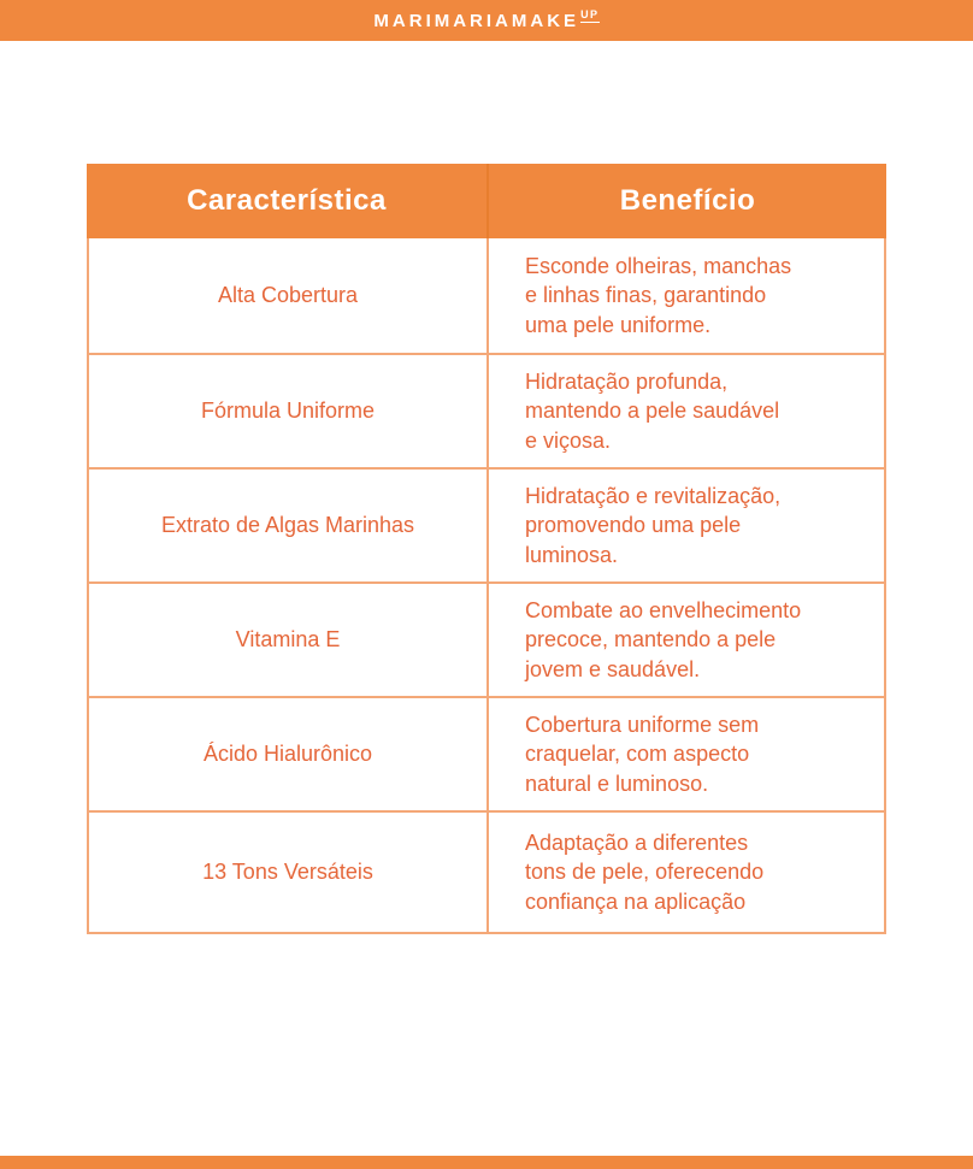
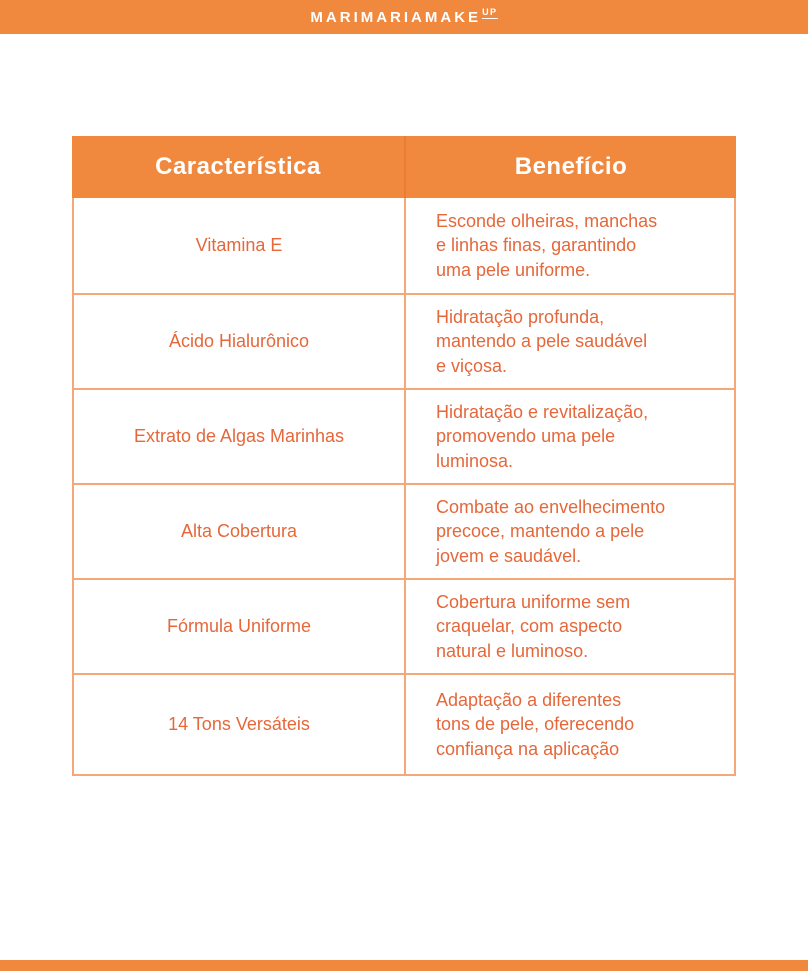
  MARIMARIAMAKE
  UP
  Característica
  Benefício
- Alta Cobertura
+ Vitamina E
  Esconde olheiras, manchas
  e linhas finas, garantindo
  uma pele uniforme.
- Fórmula Uniforme
+ Ácido Hialurônico
  Hidratação profunda,
  mantendo a pele saudável
  e viçosa.
  Extrato de Algas Marinhas
  Hidratação e revitalização,
  promovendo uma pele
  luminosa.
- Vitamina E
+ Alta Cobertura
  Combate ao envelhecimento
  precoce, mantendo a pele
  jovem e saudável.
- Ácido Hialurônico
+ Fórmula Uniforme
  Cobertura uniforme sem
  craquelar, com aspecto
  natural e luminoso.
- 13 Tons Versáteis
+ 14 Tons Versáteis
  Adaptação a diferentes
  tons de pele, oferecendo
  confiança na aplicação
